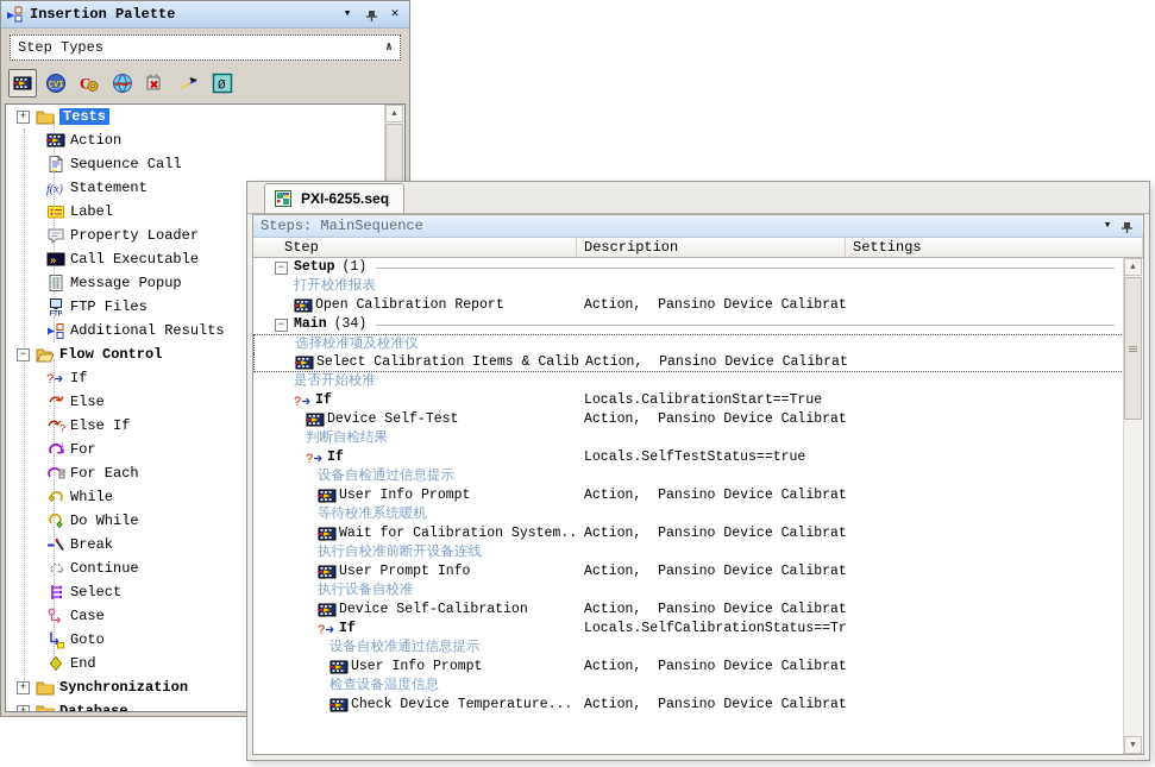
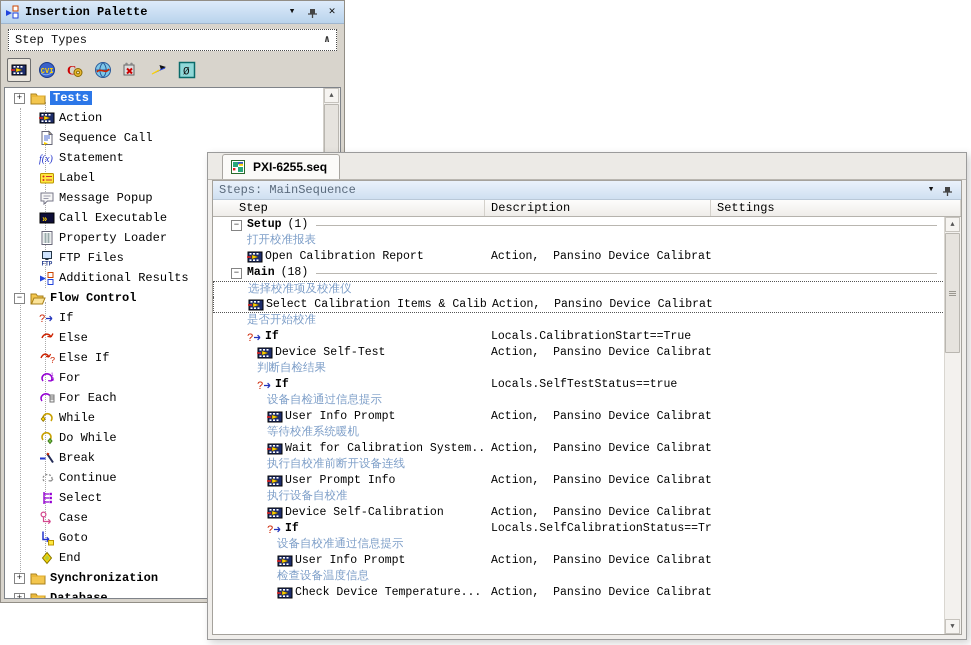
  Insertion Palette
  ▾
  ✕
  Step Types
  ∧
  CVI
  C
  Ø
  +
  Tests
  Action
  Sequence Call
  f(x)
  Statement
  Label
- Property Loader
+ Message Popup
  »
  Call Executable
- Message Popup
+ Property Loader
  FTP Files
  Additional Results
  −
  Flow Control
  ?
  If
  Else
  ?
  Else If
  For
  For Each
  While
  Do While
  Break
  Continue
  Select
  Case
  Goto
  End
  +
  Synchronization
  ▲
  PXI-6255.seq
  Steps: MainSequence
  ▾
  Step
  Description
  Settings
  −
  Setup
  (1)
  打开校准报表
  Open Calibration Report
  Action, Pansino Device Calibrat
  −
  Main
- (34)
+ (18)
  选择校准项及校准仪
  Select Calibration Items & Calib
  Action, Pansino Device Calibrat
  是否开始校准
  ?
  If
  Locals.CalibrationStart==True
  Device Self-Test
  Action, Pansino Device Calibrat
  判断自检结果
  ?
  If
  Locals.SelfTestStatus==true
  设备自检通过信息提示
  User Info Prompt
  Action, Pansino Device Calibrat
  等待校准系统暖机
  Wait for Calibration System..
  Action, Pansino Device Calibrat
  执行自校准前断开设备连线
  User Prompt Info
  Action, Pansino Device Calibrat
  执行设备自校准
  Device Self-Calibration
  Action, Pansino Device Calibrat
  ?
  If
  Locals.SelfCalibrationStatus==Tr
  设备自校准通过信息提示
  User Info Prompt
  Action, Pansino Device Calibrat
  检查设备温度信息
  Check Device Temperature...
  Action, Pansino Device Calibrat
  ▲
  ▼
